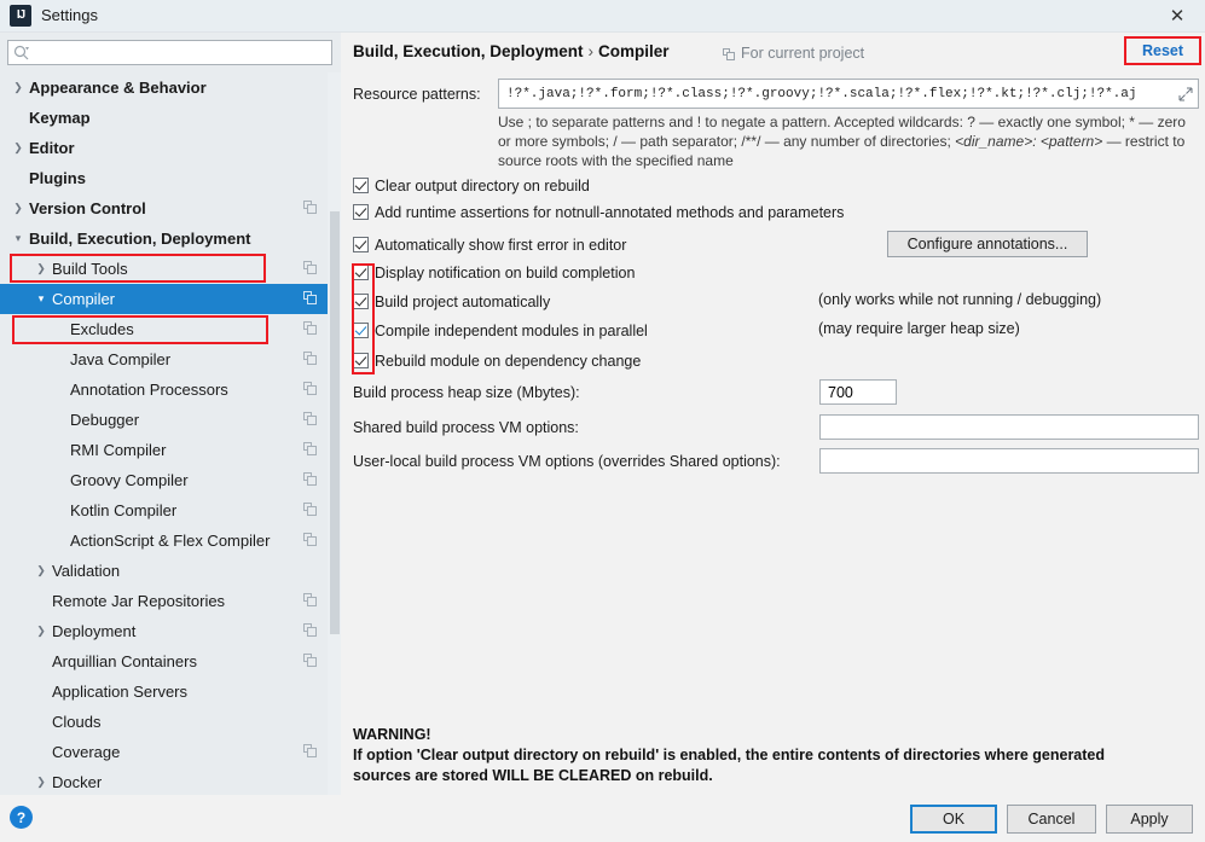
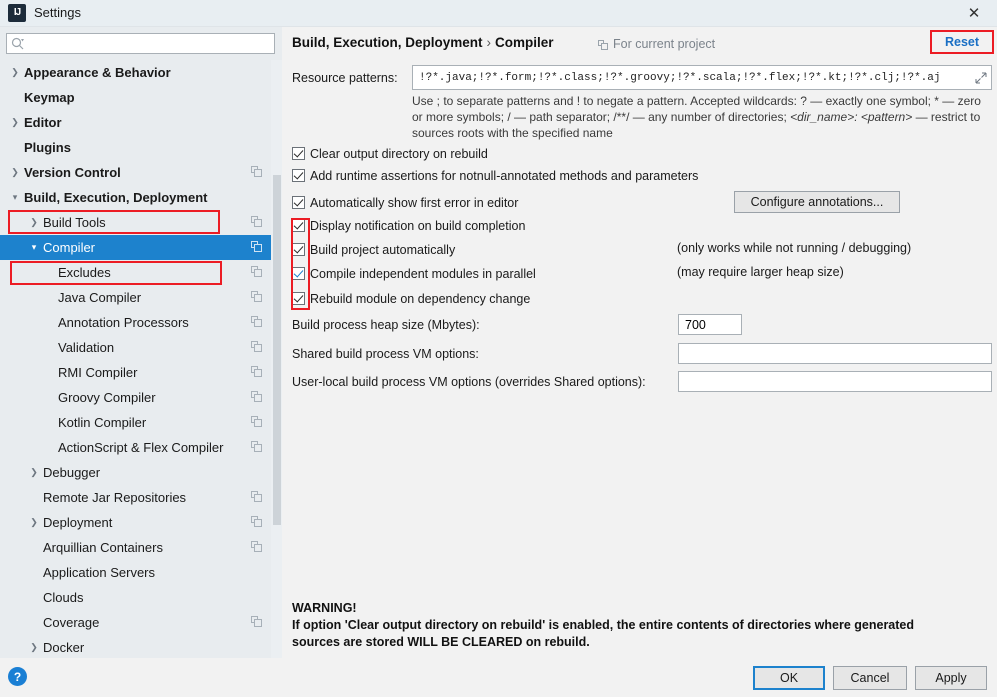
  IJ
  Settings
  ✕
  ❯
  Appearance & Behavior
  Keymap
  ❯
  Editor
  Plugins
  ❯
  Version Control
  ▾
  Build, Execution, Deployment
  ❯
  Build Tools
  ▾
  Compiler
  Excludes
  Java Compiler
  Annotation Processors
- Debugger
+ Validation
  RMI Compiler
  Groovy Compiler
  Kotlin Compiler
  ActionScript & Flex Compiler
  ❯
- Validation
+ Debugger
  Remote Jar Repositories
  ❯
  Deployment
  Arquillian Containers
  Application Servers
  Clouds
  Coverage
  ❯
  Docker
  Build, Execution, Deployment › Compiler
  For current project
  Reset
  Resource patterns:
  !?*.java;!?*.form;!?*.class;!?*.groovy;!?*.scala;!?*.flex;!?*.kt;!?*.clj;!?*.aj
- Use ; to separate patterns and ! to negate a pattern. Accepted wildcards: ? — exactly one symbol; * — zero or more symbols; / — path separator; /**/ — any number of directories; <dir_name>: <pattern> — restrict to source roots with the specified name
+ Use ; to separate patterns and ! to negate a pattern. Accepted wildcards: ? — exactly one symbol; * — zero or more symbols; / — path separator; /**/ — any number of directories; <dir_name>: <pattern> — restrict to sources roots with the specified name
  Clear output directory on rebuild
  Add runtime assertions for notnull-annotated methods and parameters
  Automatically show first error in editor
  Display notification on build completion
  Build project automatically
  Compile independent modules in parallel
  Rebuild module on dependency change
  Configure annotations...
  (only works while not running / debugging)
  (may require larger heap size)
  Build process heap size (Mbytes):
  700
  Shared build process VM options:
  User-local build process VM options (overrides Shared options):
  WARNING!
  If option 'Clear output directory on rebuild' is enabled, the entire contents of directories where generated
  sources are stored WILL BE CLEARED on rebuild.
  ?
  OK
  Cancel
  Apply
